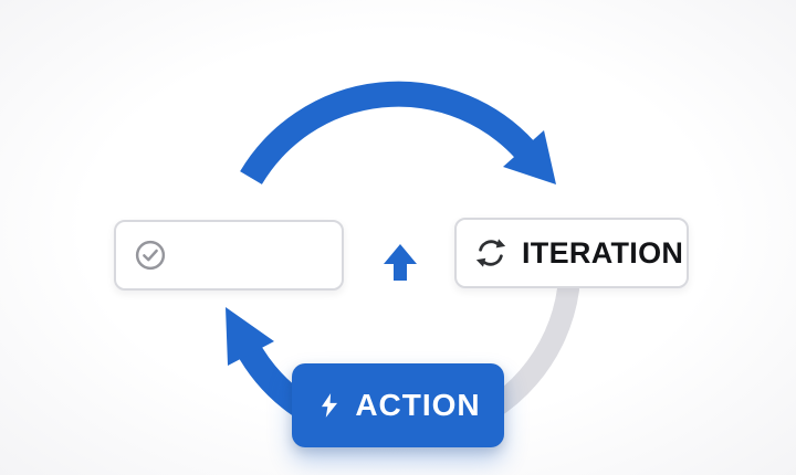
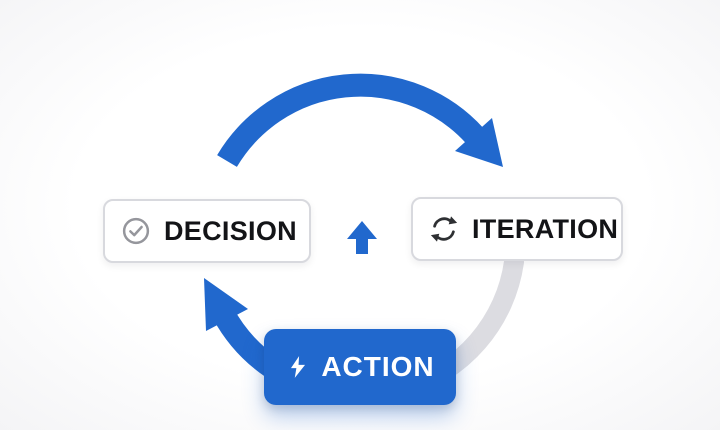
+ DECISION
  ITERATION
  ACTION
